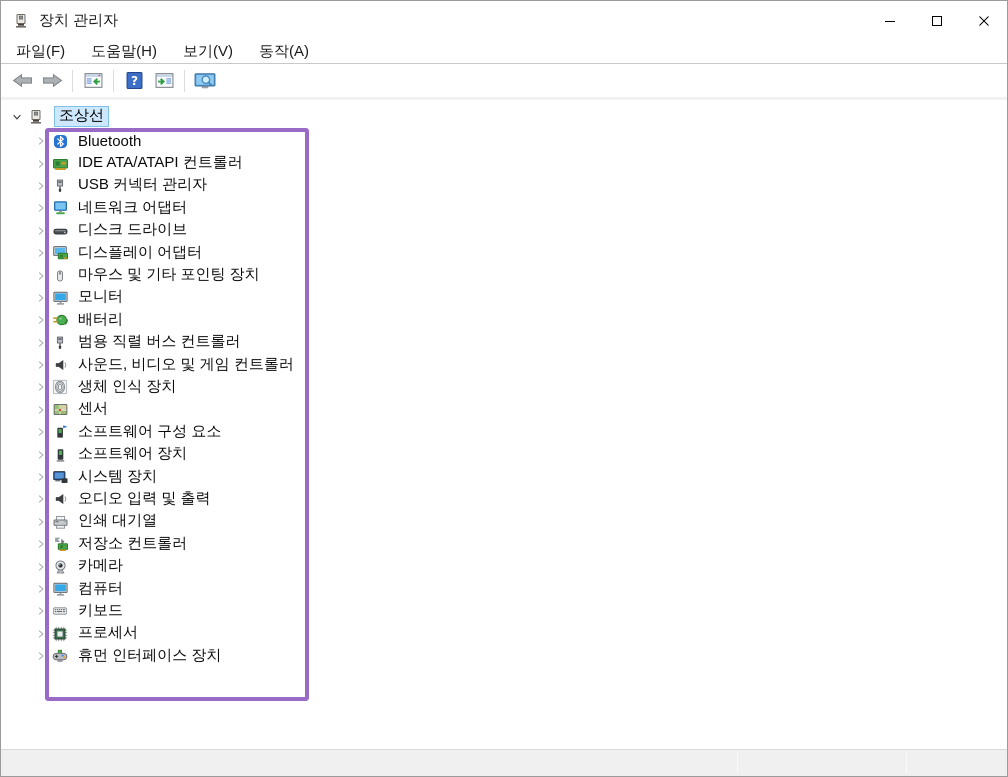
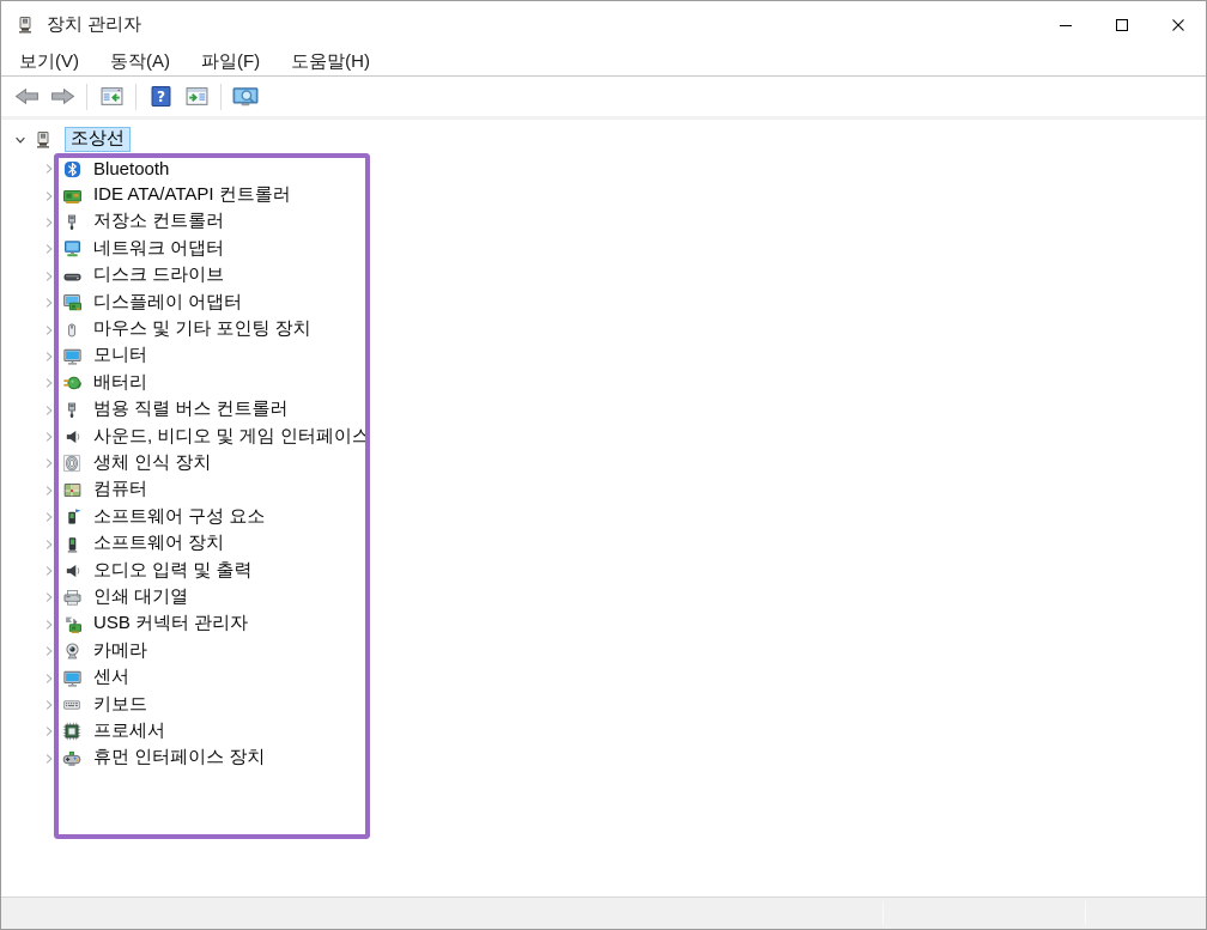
  장치 관리자
- 파일(F)
+ 보기(V)
- 도움말(H)
+ 동작(A)
- 보기(V)
+ 파일(F)
- 동작(A)
+ 도움말(H)
  ?
  조상선
  Bluetooth
  IDE ATA/ATAPI 컨트롤러
- USB 커넥터 관리자
+ 저장소 컨트롤러
  네트워크 어댑터
  디스크 드라이브
  디스플레이 어댑터
  마우스 및 기타 포인팅 장치
  모니터
  배터리
  범용 직렬 버스 컨트롤러
- 사운드, 비디오 및 게임 컨트롤러
+ 사운드, 비디오 및 게임 인터페이스
  생체 인식 장치
- 센서
+ 컴퓨터
  소프트웨어 구성 요소
  소프트웨어 장치
- 시스템 장치
  오디오 입력 및 출력
  인쇄 대기열
- 저장소 컨트롤러
+ USB 커넥터 관리자
  카메라
- 컴퓨터
+ 센서
  키보드
  프로세서
  휴먼 인터페이스 장치
